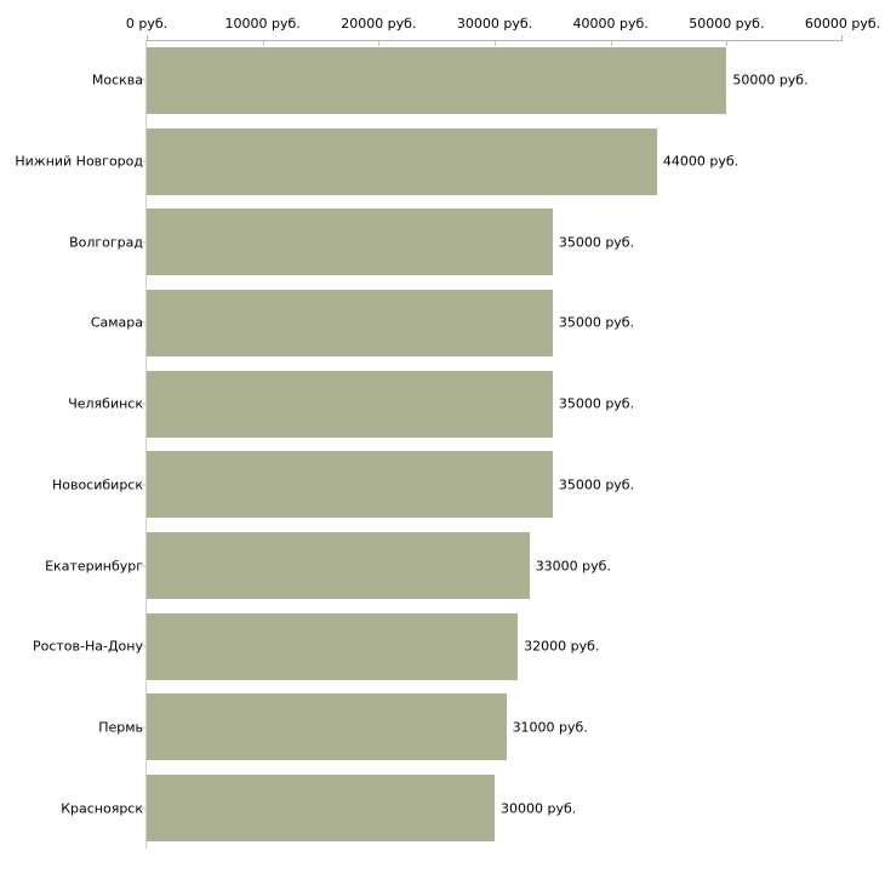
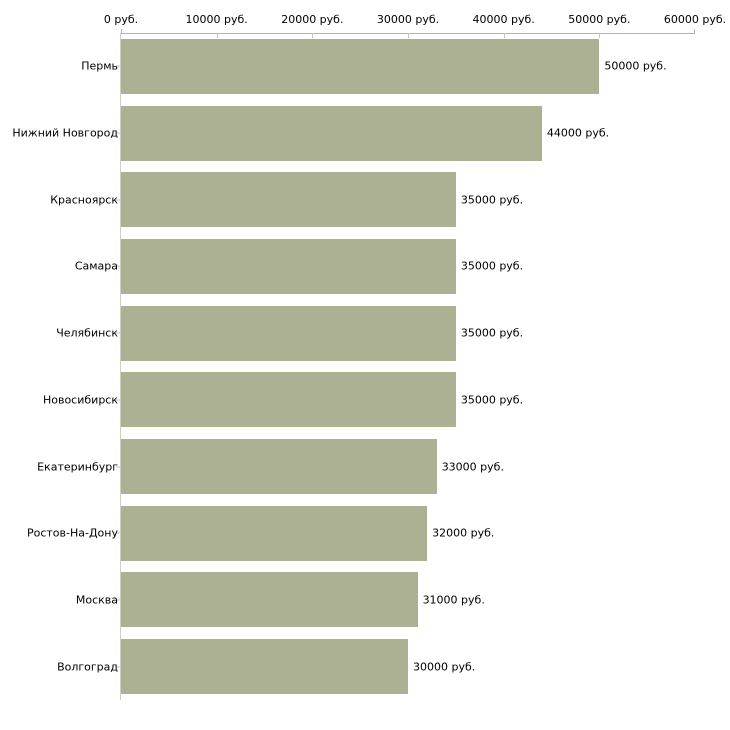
  0 руб.
  10000 руб.
  20000 руб.
  30000 руб.
  40000 руб.
  50000 руб.
  60000 руб.
- Москва
+ Пермь
  50000 руб.
  Нижний Новгород
  44000 руб.
- Волгоград
+ Красноярск
  35000 руб.
  Самара
  35000 руб.
  Челябинск
  35000 руб.
  Новосибирск
  35000 руб.
  Екатеринбург
  33000 руб.
  Ростов-На-Дону
  32000 руб.
- Пермь
+ Москва
  31000 руб.
- Красноярск
+ Волгоград
  30000 руб.
